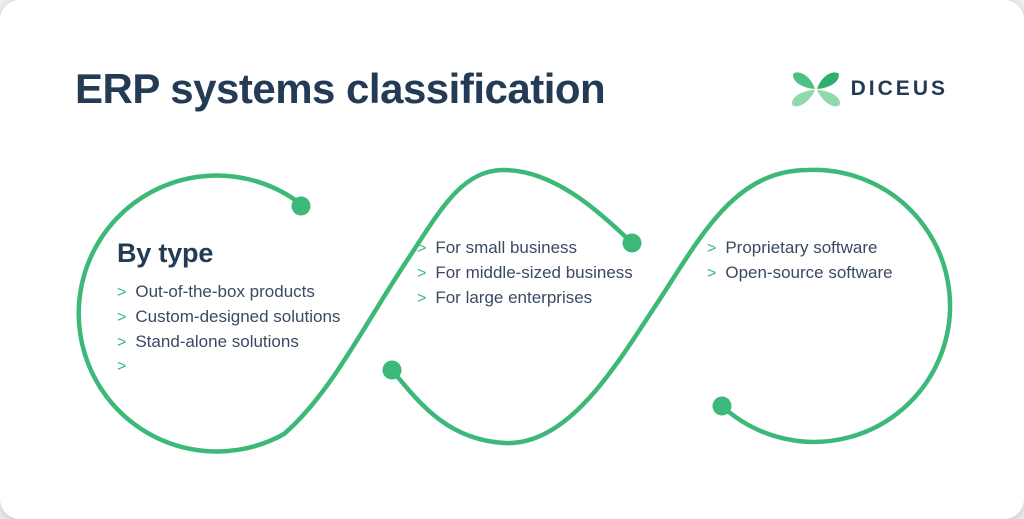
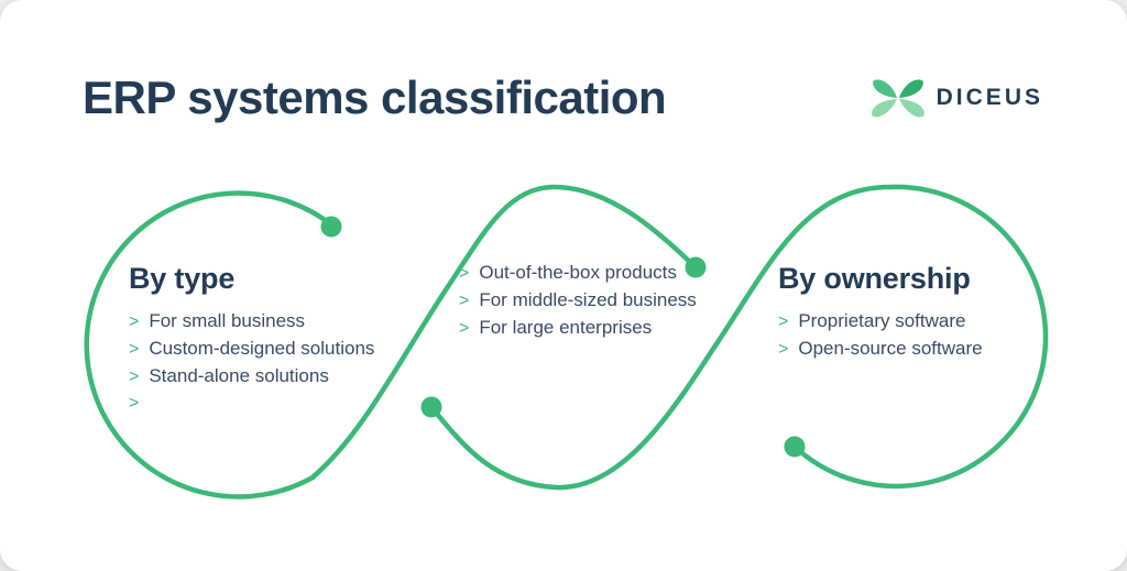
  ERP systems classification
  DICEUS
  By type
  >
- Out-of-the-box products
+ For small business
  >
  Custom-designed solutions
  >
  Stand-alone solutions
  >
  >
- For small business
+ Out-of-the-box products
  >
  For middle-sized business
  >
  For large enterprises
+ By ownership
  >
  Proprietary software
  >
  Open-source software
